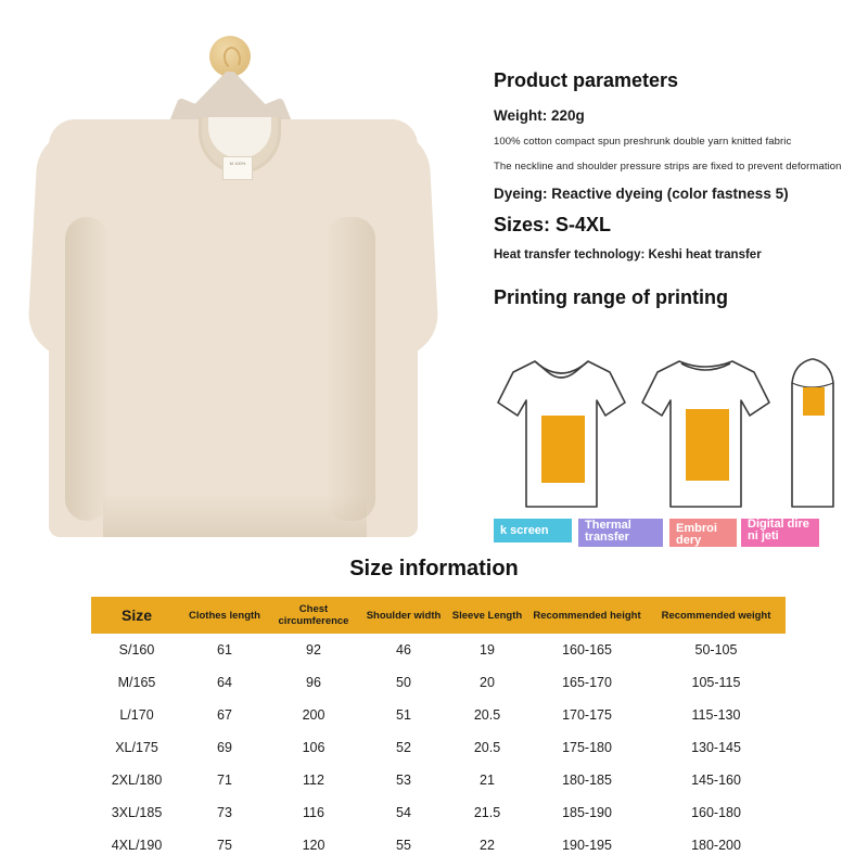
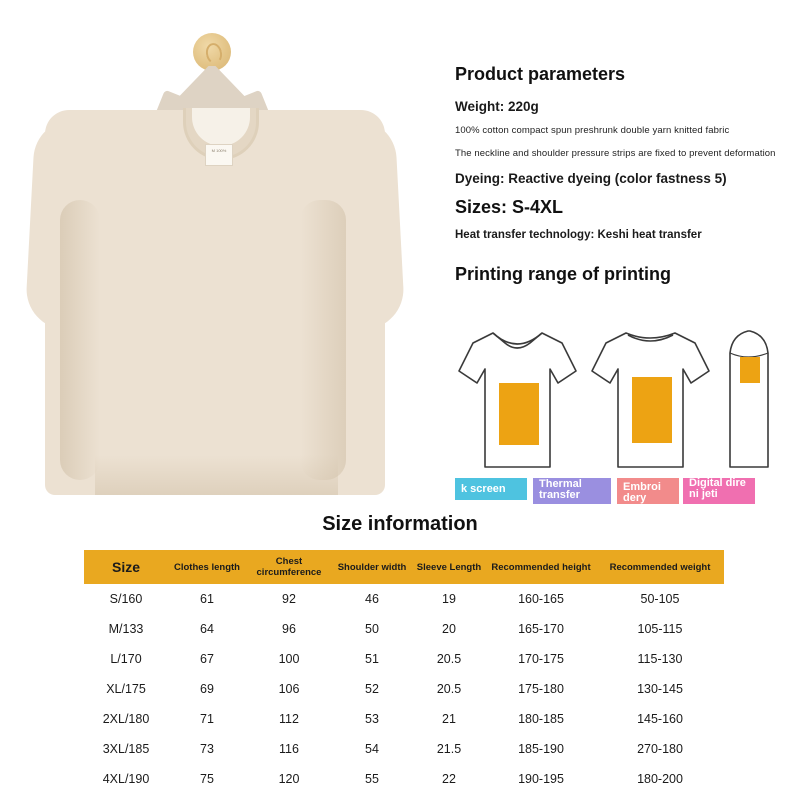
  Product parameters
  Weight: 220g
  100% cotton compact spun preshrunk double yarn knitted fabric
  The neckline and shoulder pressure strips are fixed to prevent deformation
  Dyeing: Reactive dyeing (color fastness 5)
  Sizes: S-4XL
  Heat transfer technology: Keshi heat transfer
  Printing range of printing
  k screen
  Thermal
  transfer
  Embroi
  dery
  Digital dire
  ni jeti
  Size information
  Size	Clothes length	Chest circumference	Shoulder width	Sleeve Length	Recommended height	Recommended weight
  S/160	61	92	46	19	160-165	50-105
- M/165	64	96	50	20	165-170	105-115
+ M/133	64	96	50	20	165-170	105-115
- L/170	67	200	51	20.5	170-175	115-130
+ L/170	67	100	51	20.5	170-175	115-130
  XL/175	69	106	52	20.5	175-180	130-145
  2XL/180	71	112	53	21	180-185	145-160
- 3XL/185	73	116	54	21.5	185-190	160-180
+ 3XL/185	73	116	54	21.5	185-190	270-180
  4XL/190	75	120	55	22	190-195	180-200
